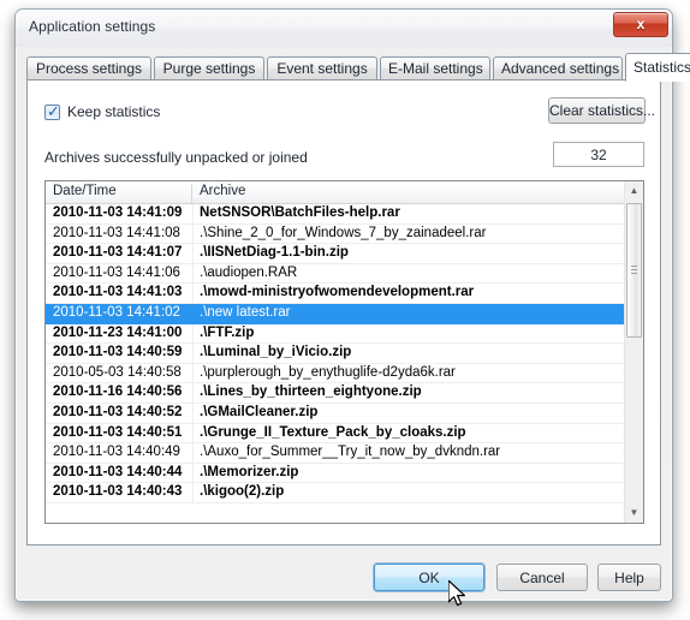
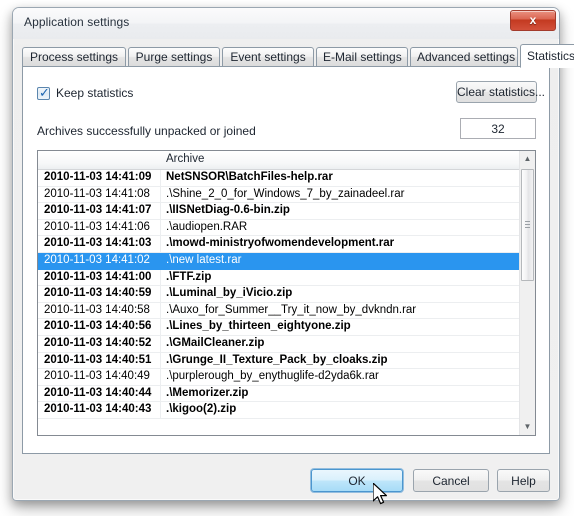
  Application settings
  x
  Process settings
  Purge settings
  Event settings
  E-Mail settings
  Advanced settings
  Statistics
  ✓
  Keep statistics
  Clear statistics...
  Archives successfully unpacked or joined
  32
- Date/Time
  Archive
  2010-11-03 14:41:09
  NetSNSOR\BatchFiles-help.rar
  2010-11-03 14:41:08
  .\Shine_2_0_for_Windows_7_by_zainadeel.rar
  2010-11-03 14:41:07
- .\IISNetDiag-1.1-bin.zip
+ .\IISNetDiag-0.6-bin.zip
  2010-11-03 14:41:06
  .\audiopen.RAR
  2010-11-03 14:41:03
  .\mowd-ministryofwomendevelopment.rar
  2010-11-03 14:41:02
  .\new latest.rar
- 2010-11-23 14:41:00
+ 2010-11-03 14:41:00
  .\FTF.zip
  2010-11-03 14:40:59
  .\Luminal_by_iVicio.zip
- 2010-05-03 14:40:58
+ 2010-11-03 14:40:58
- .\purplerough_by_enythuglife-d2yda6k.rar
+ .\Auxo_for_Summer__Try_it_now_by_dvkndn.rar
- 2010-11-16 14:40:56
+ 2010-11-03 14:40:56
  .\Lines_by_thirteen_eightyone.zip
  2010-11-03 14:40:52
  .\GMailCleaner.zip
  2010-11-03 14:40:51
  .\Grunge_II_Texture_Pack_by_cloaks.zip
  2010-11-03 14:40:49
- .\Auxo_for_Summer__Try_it_now_by_dvkndn.rar
+ .\purplerough_by_enythuglife-d2yda6k.rar
  2010-11-03 14:40:44
  .\Memorizer.zip
  2010-11-03 14:40:43
  .\kigoo(2).zip
  ▲
  ▼
  OK
  Cancel
  Help
